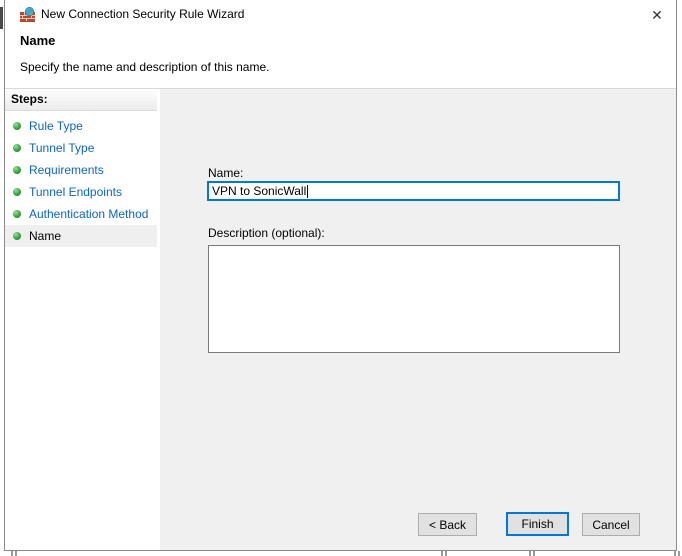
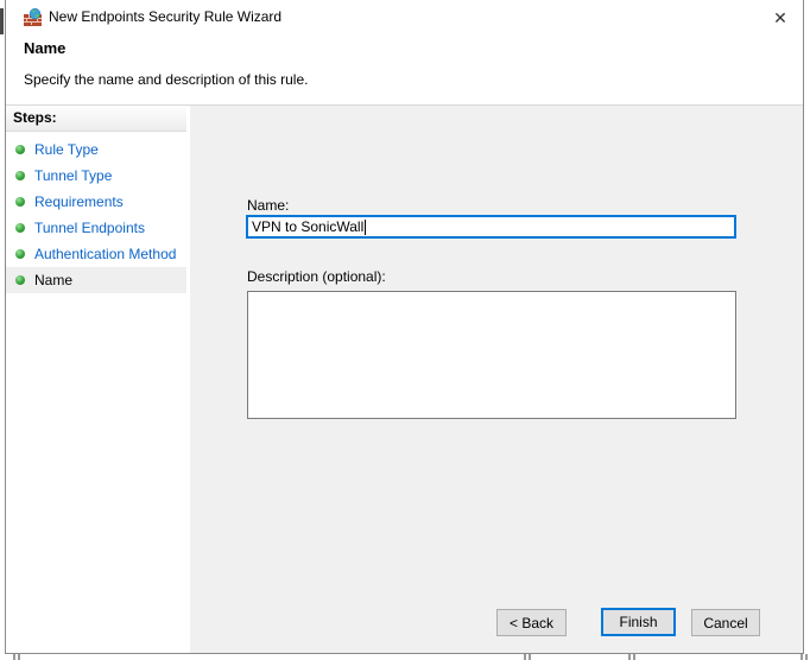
- New Connection Security Rule Wizard
+ New Endpoints Security Rule Wizard
  ✕
  Name
- Specify the name and description of this name.
+ Specify the name and description of this rule.
  Steps:
  Rule Type
  Tunnel Type
  Requirements
  Tunnel Endpoints
  Authentication Method
  Name
  Name:
  VPN to SonicWall
  Description (optional):
  < Back
  Finish
  Cancel
